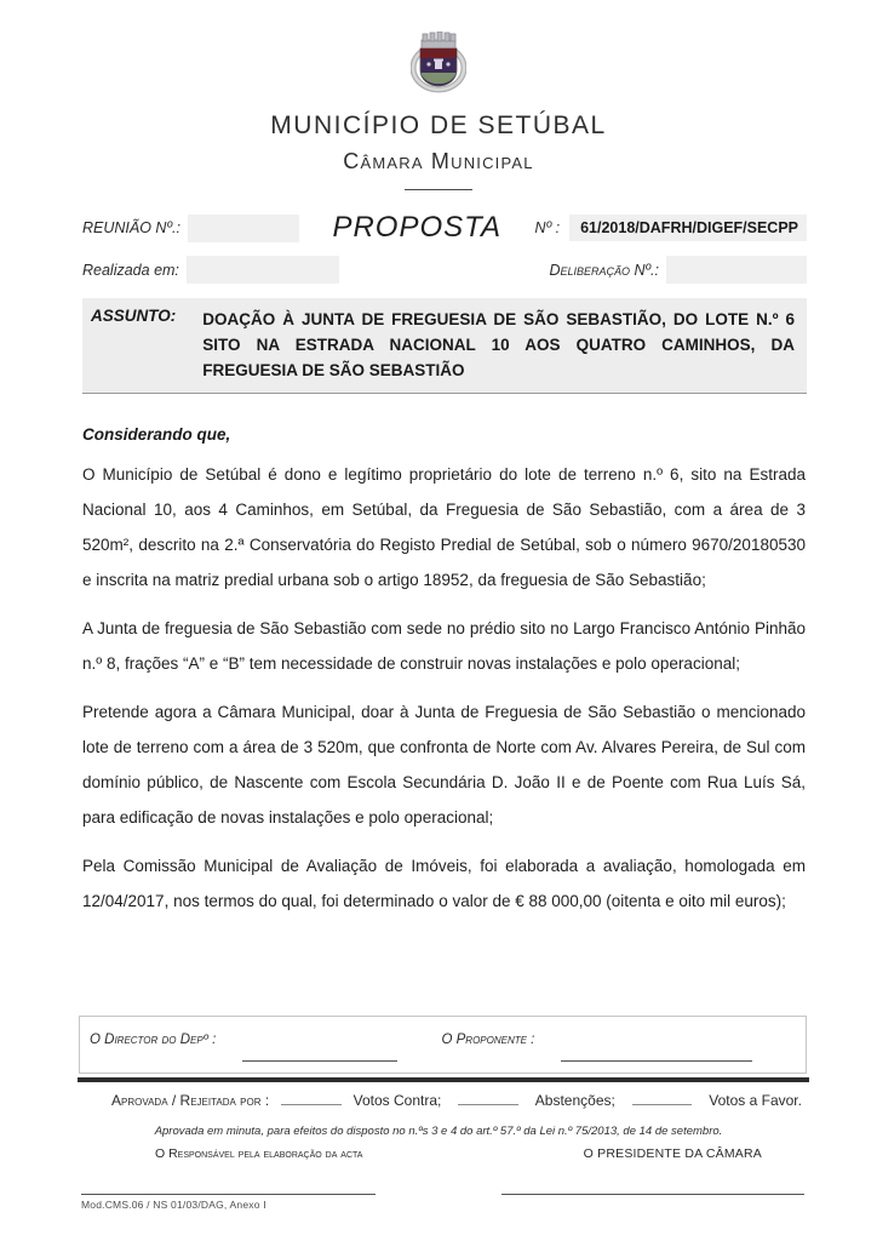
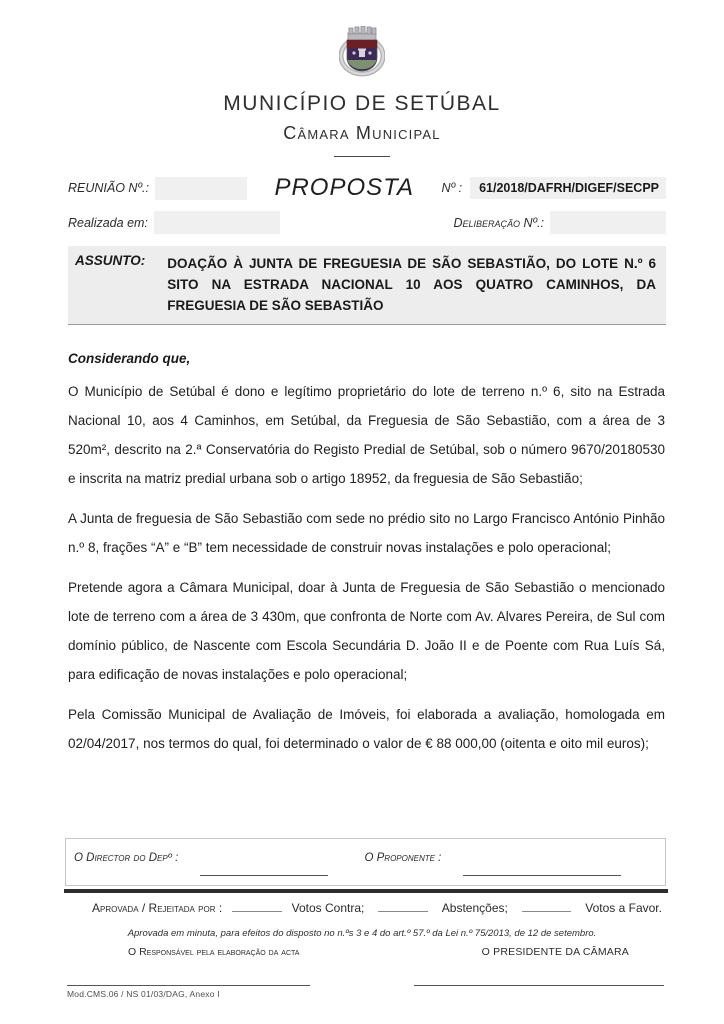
  MUNICÍPIO DE SETÚBAL
  Câmara Municipal
  REUNIÃO Nº.:
  PROPOSTA
  Nº :
  61/2018/DAFRH/DIGEF/SECPP
  Realizada em:
  Deliberação Nº.:
  ASSUNTO:
  DOAÇÃO À JUNTA DE FREGUESIA DE SÃO SEBASTIÃO, DO LOTE N.º 6 SITO NA ESTRADA NACIONAL 10 AOS QUATRO CAMINHOS, DA FREGUESIA DE SÃO SEBASTIÃO
  Considerando que,
  O Município de Setúbal é dono e legítimo proprietário do lote de terreno n.º 6, sito na Estrada Nacional 10, aos 4 Caminhos, em Setúbal, da Freguesia de São Sebastião, com a área de 3 520m², descrito na 2.ª Conservatória do Registo Predial de Setúbal, sob o número 9670/20180530 e inscrita na matriz predial urbana sob o artigo 18952, da freguesia de São Sebastião;
  A Junta de freguesia de São Sebastião com sede no prédio sito no Largo Francisco António Pinhão n.º 8, frações “A” e “B” tem necessidade de construir novas instalações e polo operacional;
- Pretende agora a Câmara Municipal, doar à Junta de Freguesia de São Sebastião o mencionado lote de terreno com a área de 3 520m, que confronta de Norte com Av. Alvares Pereira, de Sul com domínio público, de Nascente com Escola Secundária D. João II e de Poente com Rua Luís Sá, para edificação de novas instalações e polo operacional;
+ Pretende agora a Câmara Municipal, doar à Junta de Freguesia de São Sebastião o mencionado lote de terreno com a área de 3 430m, que confronta de Norte com Av. Alvares Pereira, de Sul com domínio público, de Nascente com Escola Secundária D. João II e de Poente com Rua Luís Sá, para edificação de novas instalações e polo operacional;
- Pela Comissão Municipal de Avaliação de Imóveis, foi elaborada a avaliação, homologada em 12/04/2017, nos termos do qual, foi determinado o valor de € 88 000,00 (oitenta e oito mil euros);
+ Pela Comissão Municipal de Avaliação de Imóveis, foi elaborada a avaliação, homologada em 02/04/2017, nos termos do qual, foi determinado o valor de € 88 000,00 (oitenta e oito mil euros);
  O Director do Depº :
  O Proponente :
  Aprovada / Rejeitada por :
  Votos Contra;
  Abstenções;
  Votos a Favor.
- Aprovada em minuta, para efeitos do disposto no n.ºs 3 e 4 do art.º 57.º da Lei n.º 75/2013, de 14 de setembro.
+ Aprovada em minuta, para efeitos do disposto no n.ºs 3 e 4 do art.º 57.º da Lei n.º 75/2013, de 12 de setembro.
  O Responsável pela elaboração da acta
  O PRESIDENTE DA CÂMARA
  Mod.CMS.06 / NS 01/03/DAG, Anexo I
